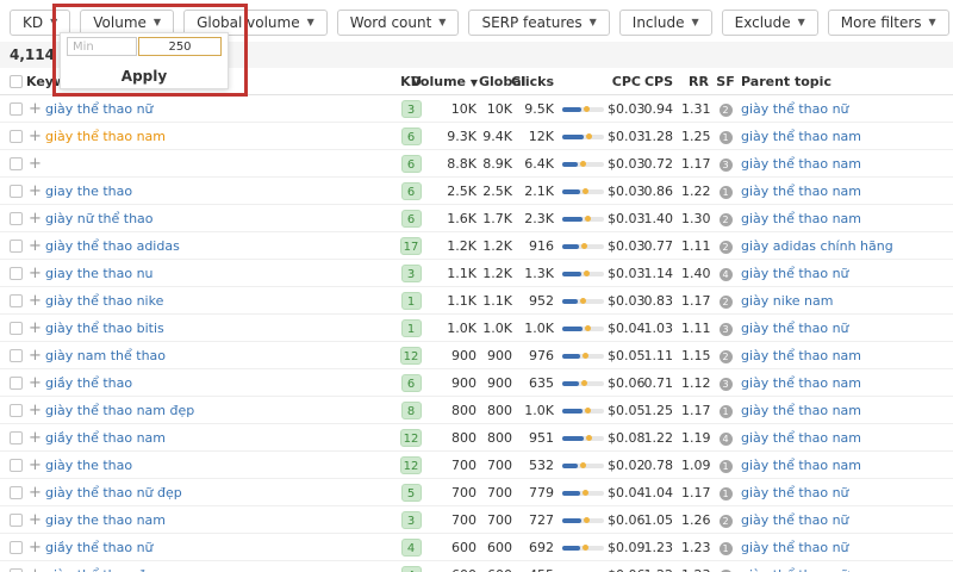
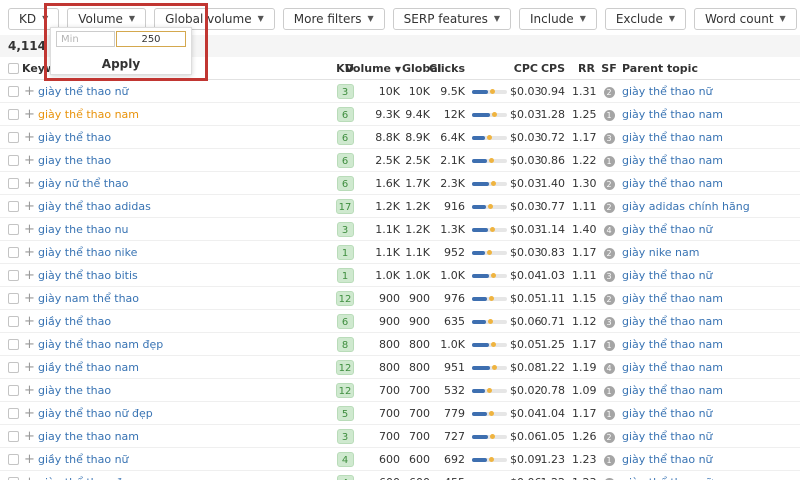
  KD
  ▼
  Volume
  ▼
  Global volume
  ▼
- Word count
+ More filters
  ▼
  SERP features
  ▼
  Include
  ▼
  Exclude
  ▼
- More filters
+ Word count
  ▼
  KD
  Volume ▼
  Clicks
  CPC
  CPS
  RR
  SF
  Parent topic
  +
  giày thể thao nữ
  3
  10K
  10K
  9.5K
  $0.03
  0.94
  1.31
  2
  giày thể thao nữ
  +
  giày thể thao nam
  6
  9.3K
  9.4K
  12K
  $0.03
  1.28
  1.25
  1
  giày thể thao nam
  +
+ giày thể thao
  6
  8.8K
  8.9K
  6.4K
  $0.03
  0.72
  1.17
  3
  giày thể thao nam
  +
  giay the thao
  6
  2.5K
  2.5K
  2.1K
  $0.03
  0.86
  1.22
  1
  giày thể thao nam
  +
  giày nữ thể thao
  6
  1.6K
  1.7K
  2.3K
  $0.03
  1.40
  1.30
  2
  giày thể thao nam
  +
  giày thể thao adidas
  17
  1.2K
  1.2K
  916
  $0.03
  0.77
  1.11
  2
  giày adidas chính hãng
  +
  giay the thao nu
  3
  1.1K
  1.2K
  1.3K
  $0.03
  1.14
  1.40
  4
  giày thể thao nữ
  +
  giày thể thao nike
  1
  1.1K
  1.1K
  952
  $0.03
  0.83
  1.17
  2
  giày nike nam
  +
  giày thể thao bitis
  1
  1.0K
  1.0K
  1.0K
  $0.04
  1.03
  1.11
  3
  giày thể thao nữ
  +
  giày nam thể thao
  12
  900
  900
  976
  $0.05
  1.11
  1.15
  2
  giày thể thao nam
  +
  giầy thể thao
  6
  900
  900
  635
  $0.06
  0.71
  1.12
  3
  giày thể thao nam
  +
  giày thể thao nam đẹp
  8
  800
  800
  1.0K
  $0.05
  1.25
  1.17
  1
  giày thể thao nam
  +
  giầy thể thao nam
  12
  800
  800
  951
  $0.08
  1.22
  1.19
  4
  giày thể thao nam
  +
  giày the thao
  12
  700
  700
  532
  $0.02
  0.78
  1.09
  1
  giày thể thao nam
  +
  giày thể thao nữ đẹp
  5
  700
  700
  779
  $0.04
  1.04
  1.17
  1
  giày thể thao nữ
  +
  giay the thao nam
  3
  700
  700
  727
  $0.06
  1.05
  1.26
  2
  giày thể thao nữ
  +
  giầy thể thao nữ
  4
  600
  600
  692
  $0.09
  1.23
  1.23
  1
  giày thể thao nữ
  Min
  250
  Apply
